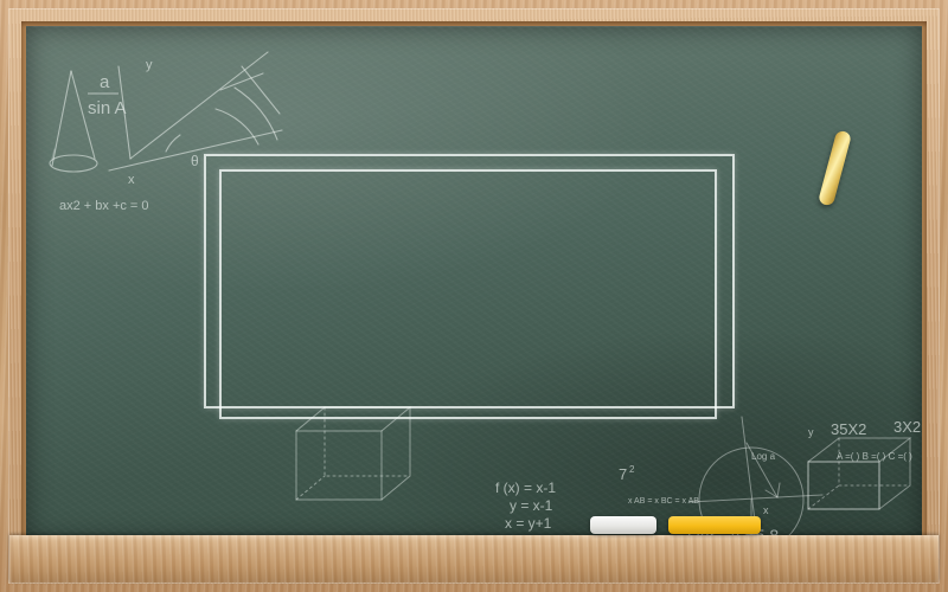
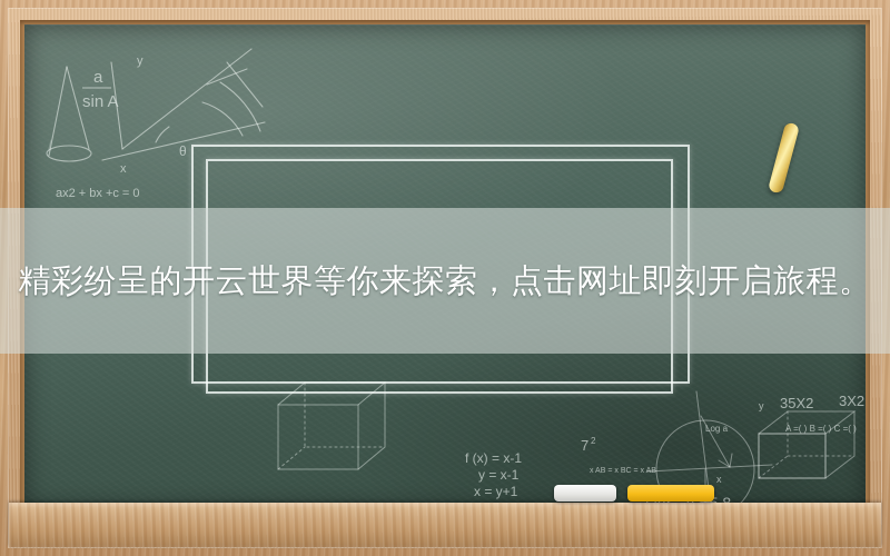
+ 精彩纷呈的开云世界等你来探索，点击网址即刻开启旅程。
